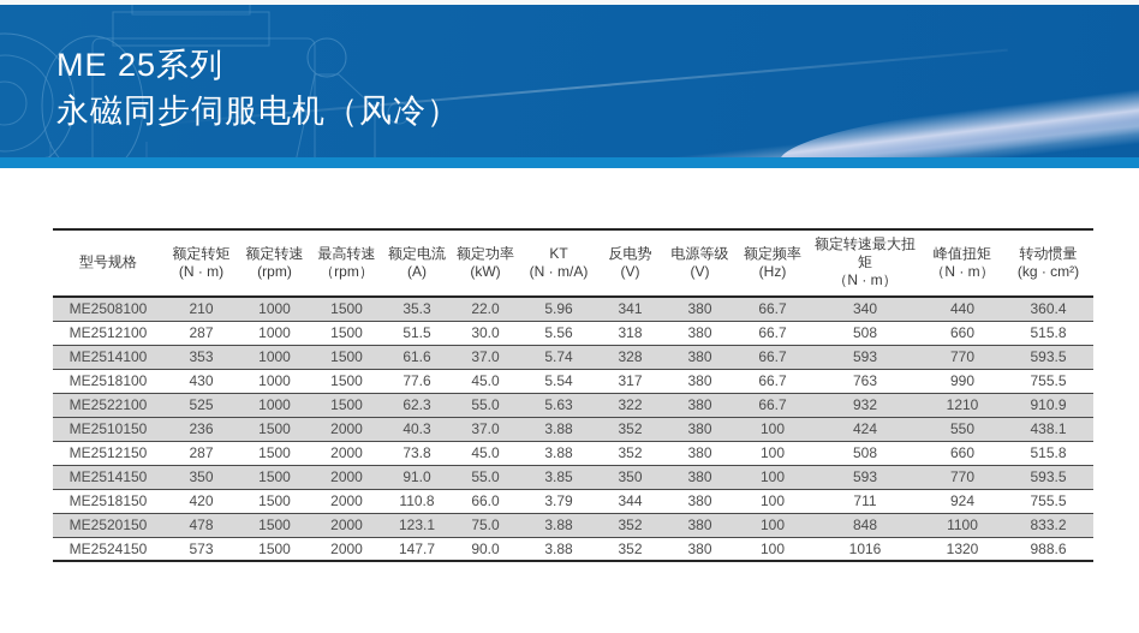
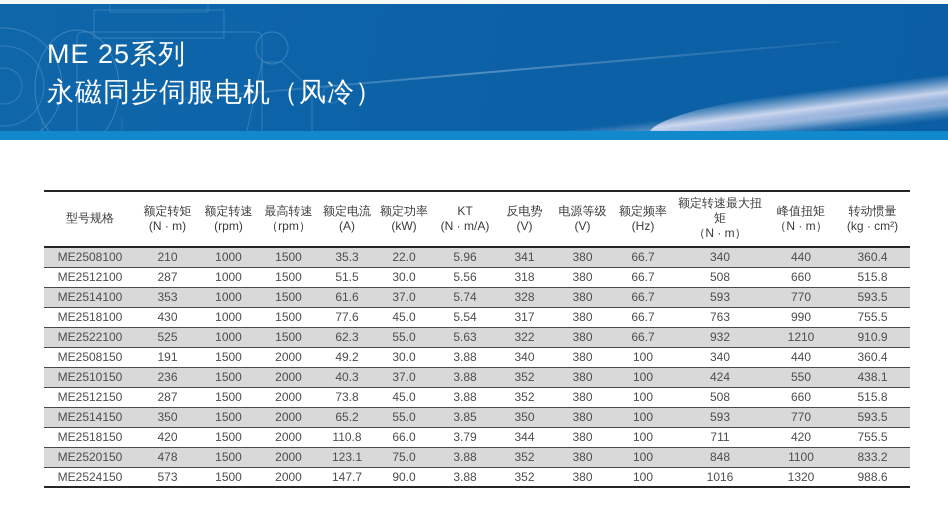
  ME 25系列
  永磁同步伺服电机（风冷）
  型号规格	额定转矩(N · m)	额定转速(rpm)	最高转速（rpm）	额定电流(A)	额定功率(kW)	KT(N · m/A)	反电势(V)	电源等级(V)	额定频率(Hz)	额定转速最大扭矩（N · m）	峰值扭矩（N · m）	转动惯量(kg · cm²)
  ME2508100	210	1000	1500	35.3	22.0	5.96	341	380	66.7	340	440	360.4
  ME2512100	287	1000	1500	51.5	30.0	5.56	318	380	66.7	508	660	515.8
  ME2514100	353	1000	1500	61.6	37.0	5.74	328	380	66.7	593	770	593.5
  ME2518100	430	1000	1500	77.6	45.0	5.54	317	380	66.7	763	990	755.5
  ME2522100	525	1000	1500	62.3	55.0	5.63	322	380	66.7	932	1210	910.9
+ ME2508150	191	1500	2000	49.2	30.0	3.88	340	380	100	340	440	360.4
  ME2510150	236	1500	2000	40.3	37.0	3.88	352	380	100	424	550	438.1
  ME2512150	287	1500	2000	73.8	45.0	3.88	352	380	100	508	660	515.8
- ME2514150	350	1500	2000	91.0	55.0	3.85	350	380	100	593	770	593.5
+ ME2514150	350	1500	2000	65.2	55.0	3.85	350	380	100	593	770	593.5
- ME2518150	420	1500	2000	110.8	66.0	3.79	344	380	100	711	924	755.5
+ ME2518150	420	1500	2000	110.8	66.0	3.79	344	380	100	711	420	755.5
  ME2520150	478	1500	2000	123.1	75.0	3.88	352	380	100	848	1100	833.2
  ME2524150	573	1500	2000	147.7	90.0	3.88	352	380	100	1016	1320	988.6
